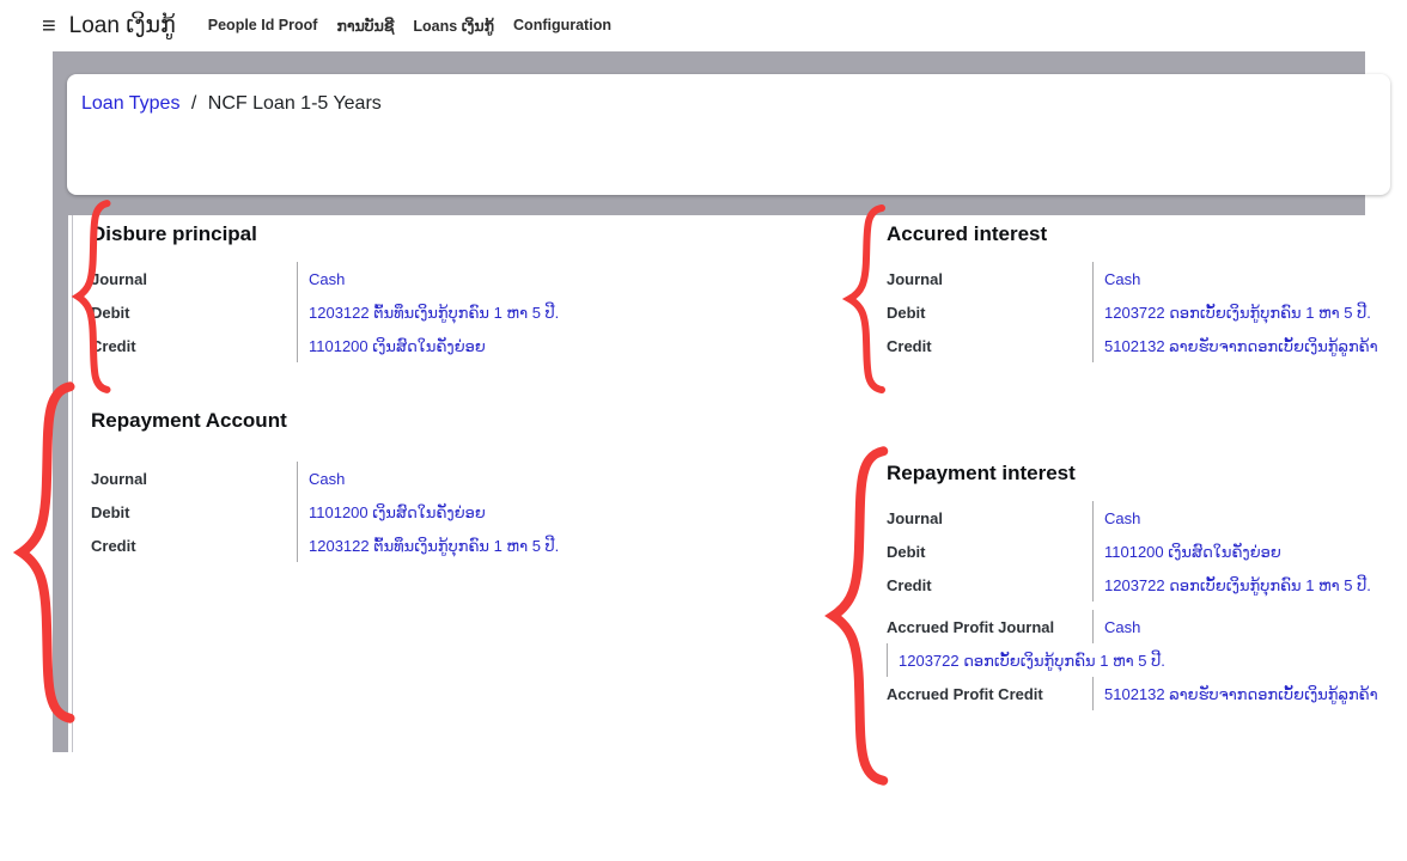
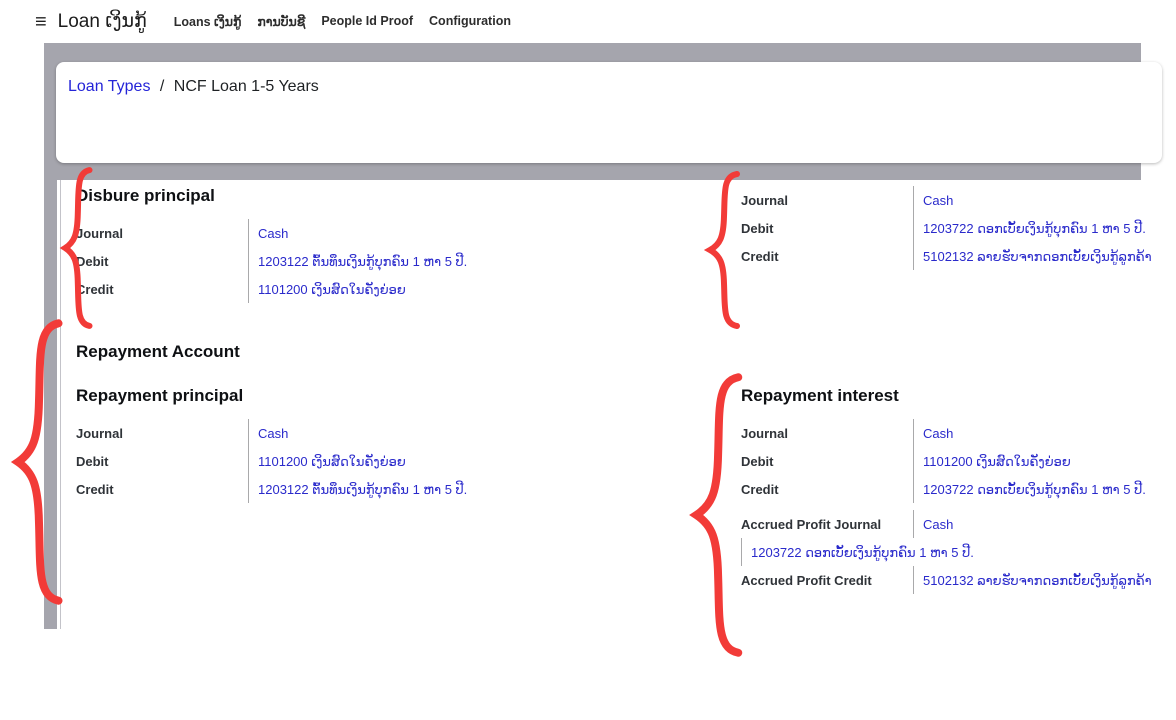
  ≡
  Loan ເງິນກູ້
- People Id Proof
+ Loans ເງິນກູ້
  ການບັນຊີ
- Loans ເງິນກູ້
+ People Id Proof
  Configuration
  Loan Types / NCF Loan 1-5 Years
  Disbure principal
  Journal
  Cash
  Debit
  1203122 ຕົ້ນທຶນເງິນກູ້ບຸກຄົນ 1 ຫາ 5 ປີ.
  redit
  1101200 ເງິນສົດໃນຄັງຍ່ອຍ
- Accured interest
  Journal
  Cash
  Debit
  1203722 ດອກເບັ້ຍເງິນກູ້ບຸກຄົນ 1 ຫາ 5 ປີ.
  Credit
  5102132 ລາຍຮັບຈາກດອກເບັ້ຍເງິນກູ້ລູກຄ້າ
  Repayment Account
+ Repayment principal
  Journal
  Cash
  Debit
  1101200 ເງິນສົດໃນຄັງຍ່ອຍ
  Credit
  1203122 ຕົ້ນທຶນເງິນກູ້ບຸກຄົນ 1 ຫາ 5 ປີ.
  Repayment interest
  Journal
  Cash
  Debit
  1101200 ເງິນສົດໃນຄັງຍ່ອຍ
  Credit
  1203722 ດອກເບັ້ຍເງິນກູ້ບຸກຄົນ 1 ຫາ 5 ປີ.
  Accrued Profit Journal
  Cash
  1203722 ດອກເບັ້ຍເງິນກູ້ບຸກຄົນ 1 ຫາ 5 ປີ.
  Accrued Profit Credit
  5102132 ລາຍຮັບຈາກດອກເບັ້ຍເງິນກູ້ລູກຄ້າ
